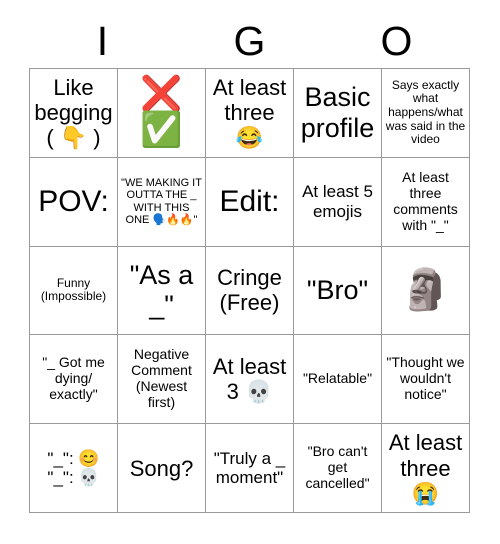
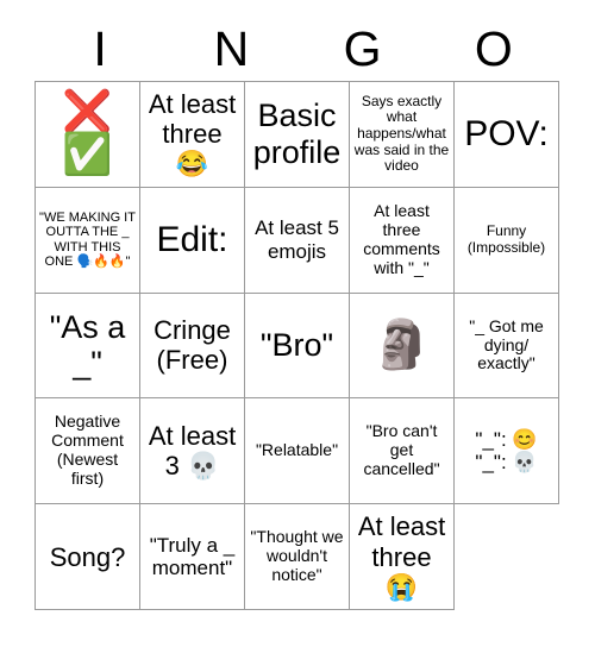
  I
+ N
  G
  O
- Like begging ( 👇 )
  ❌
  ✅
  At least three 😂
  Basic profile
  Says exactly what happens/what was said in the video
  POV:
  "WE MAKING IT OUTTA THE _ WITH THIS ONE 🗣️🔥🔥"
  Edit:
  At least 5 emojis
  At least three comments with "_"
  Funny (Impossible)
  "As a _"
  Cringe (Free)
  "Bro"
  🗿
  "_ Got me dying/ exactly"
  Negative Comment (Newest first)
  At least 3 💀
  "Relatable"
- "Thought we wouldn't notice"
+ "Bro can't get cancelled"
  "_": 😊
  "_": 💀
  Song?
  "Truly a _ moment"
- "Bro can't get cancelled"
+ "Thought we wouldn't notice"
  At least three 😭
